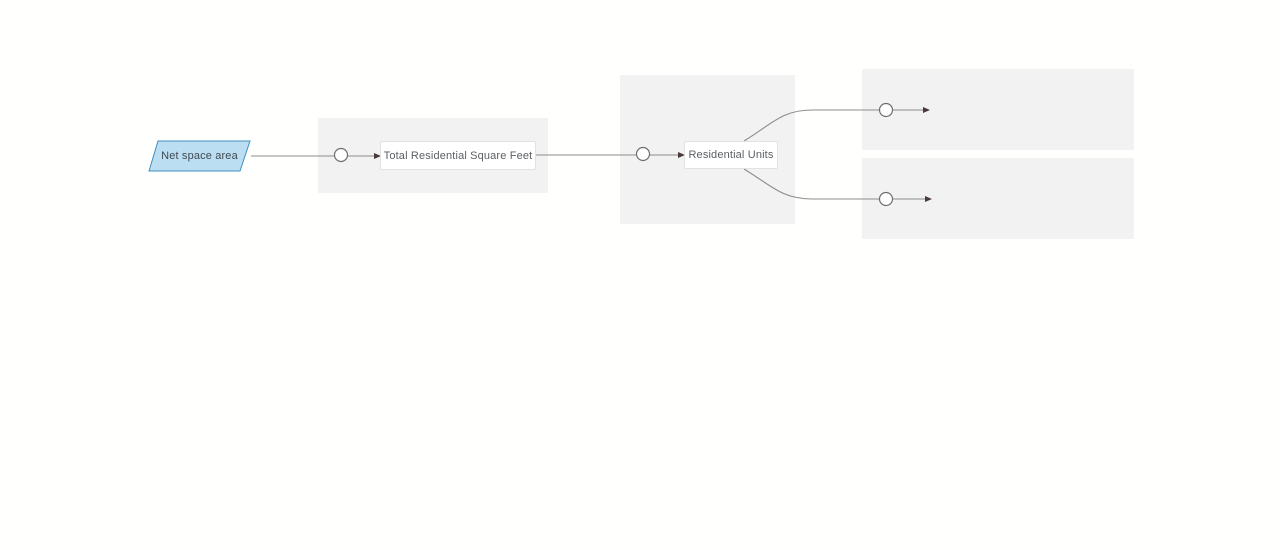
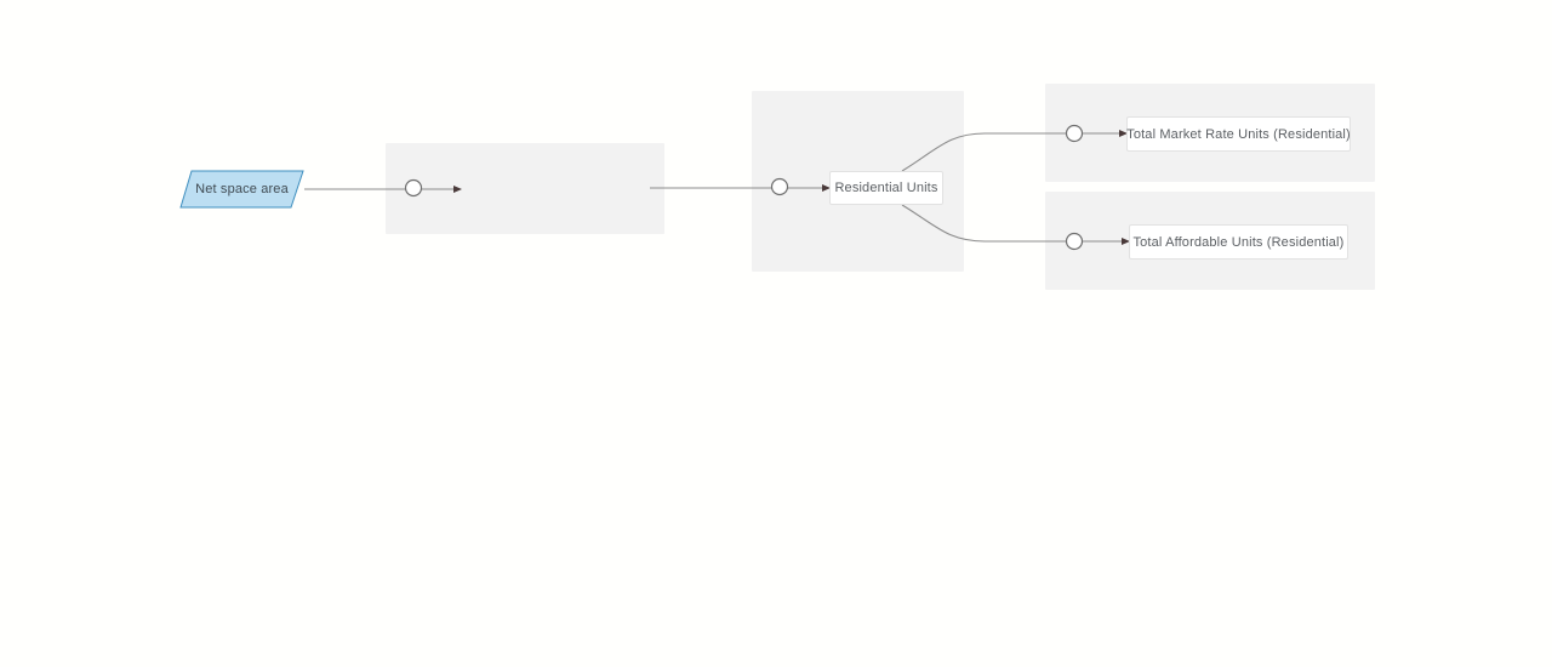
  Net space area
- Total Residential Square Feet
  Residential Units
+ Total Market Rate Units (Residential)
+ Total Affordable Units (Residential)
